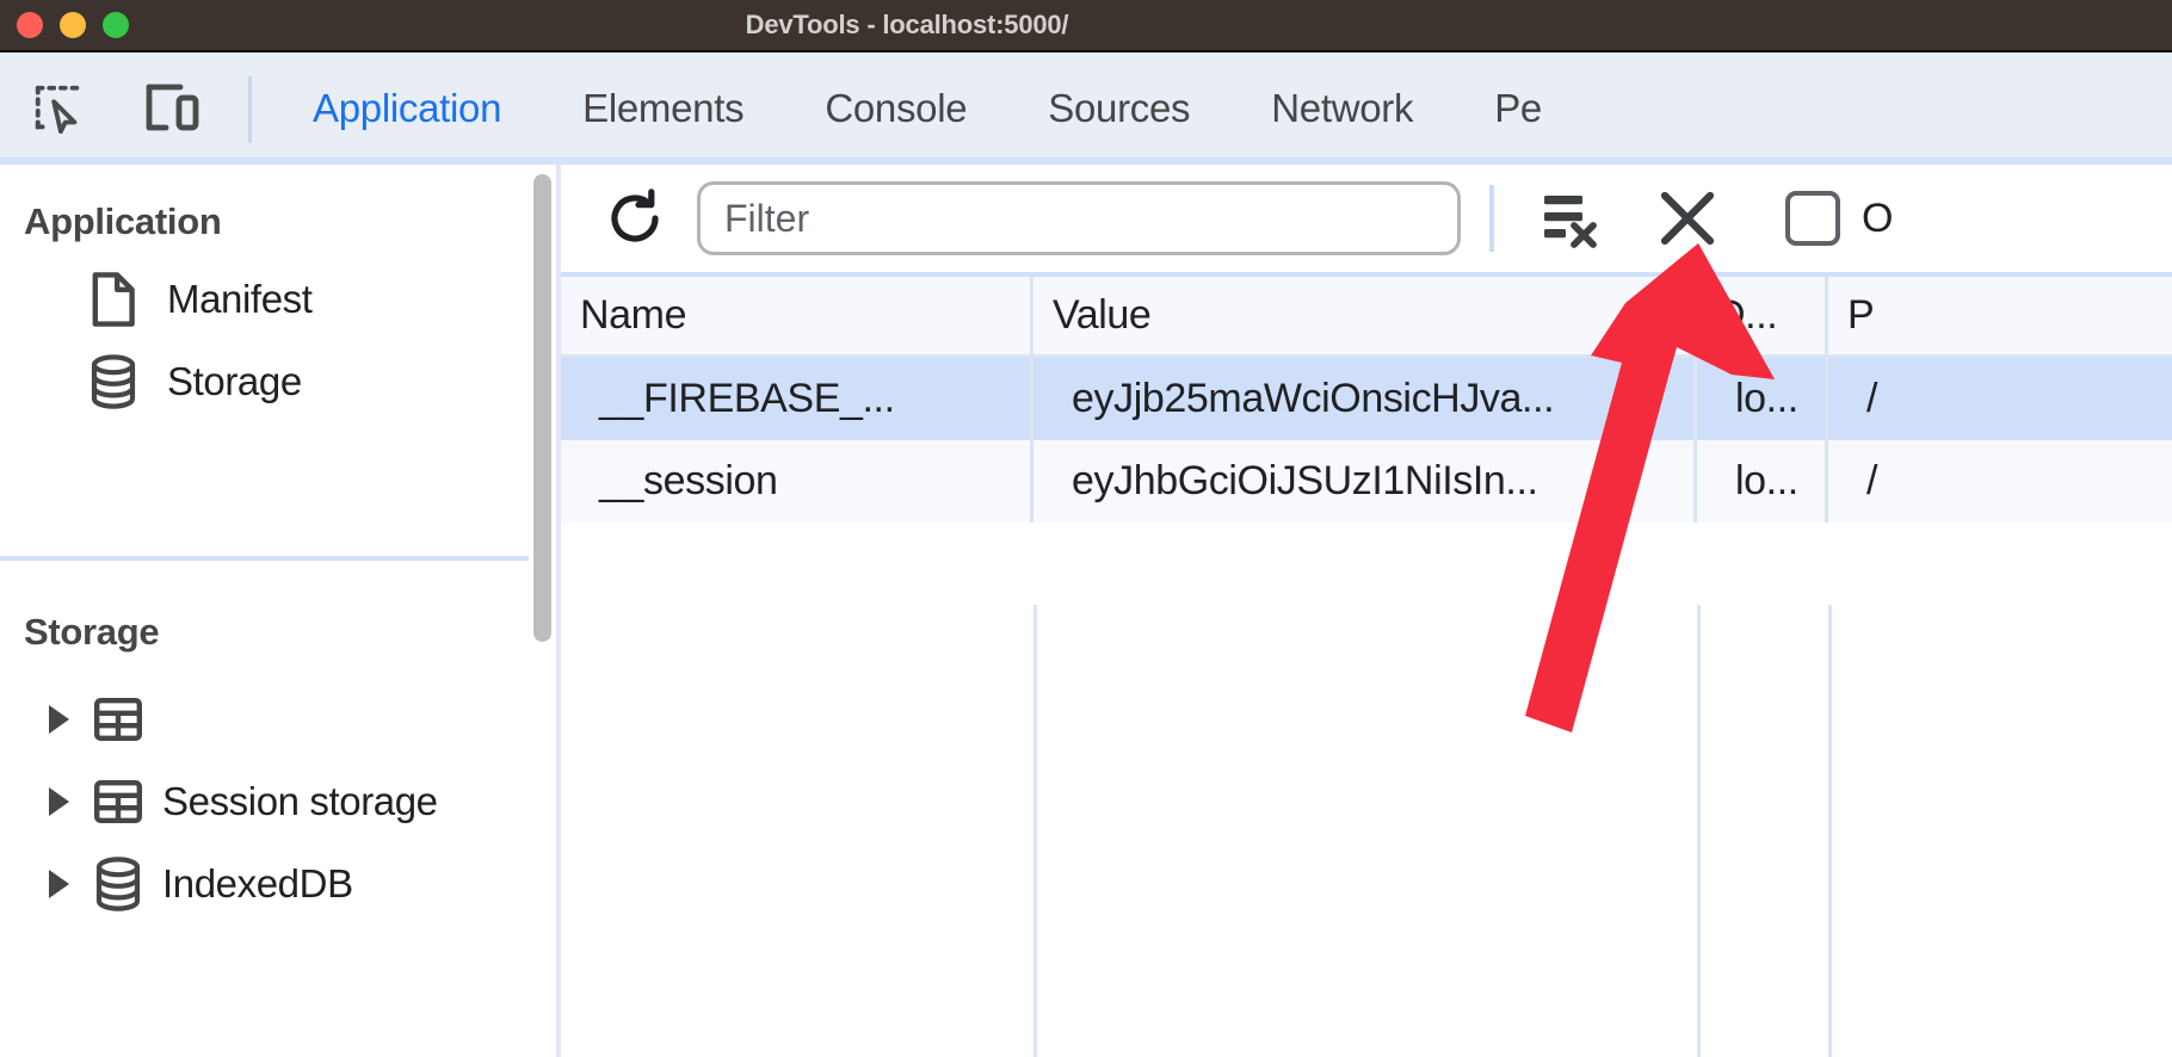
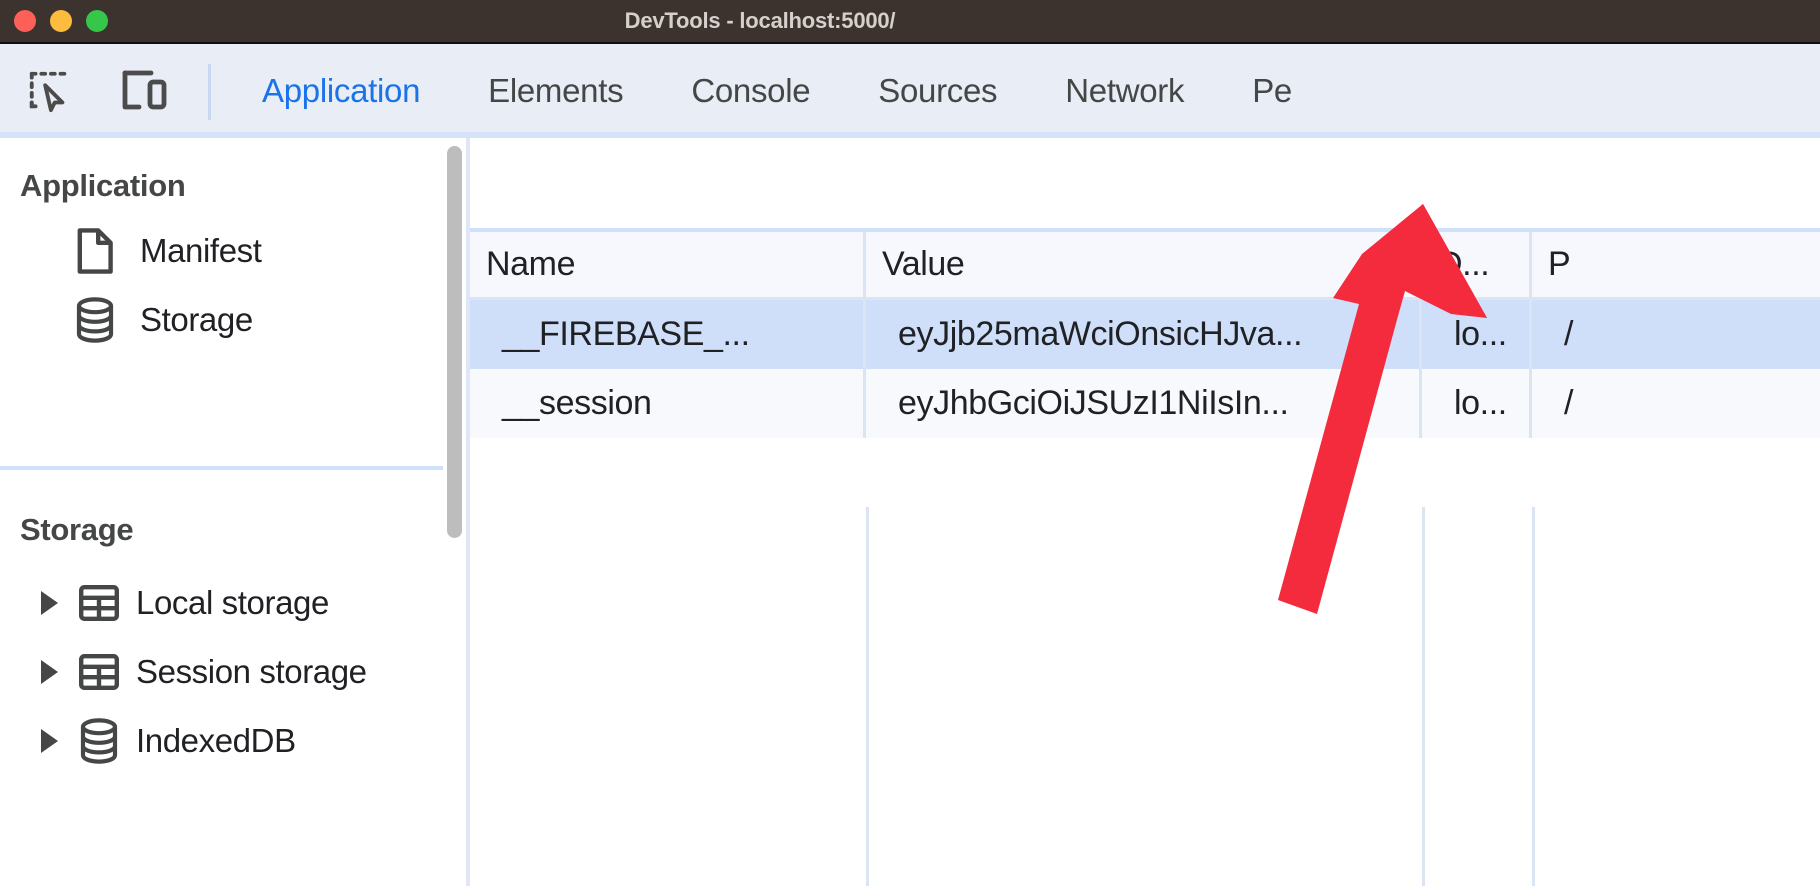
  DevTools - localhost:5000/
  Application
  Elements
  Console
  Sources
  Network
  Pe
  Application
  Manifest
  Storage
  Storage
+ Local storage
  Session storage
  IndexedDB
- Filter
- O
  Name
  Value
  ...
  P
  __FIREBASE_...
  eyJjb25maWciOnsicHJva...
  lo...
  /
  __session
  eyJhbGciOiJSUzI1NiIsIn...
  lo...
  /
